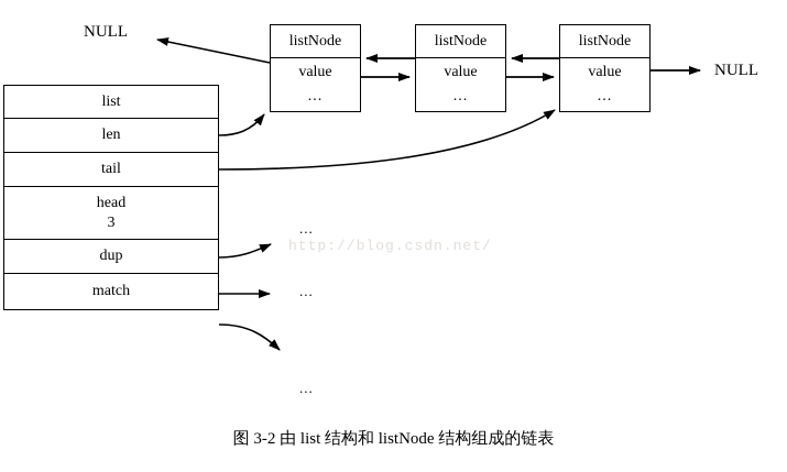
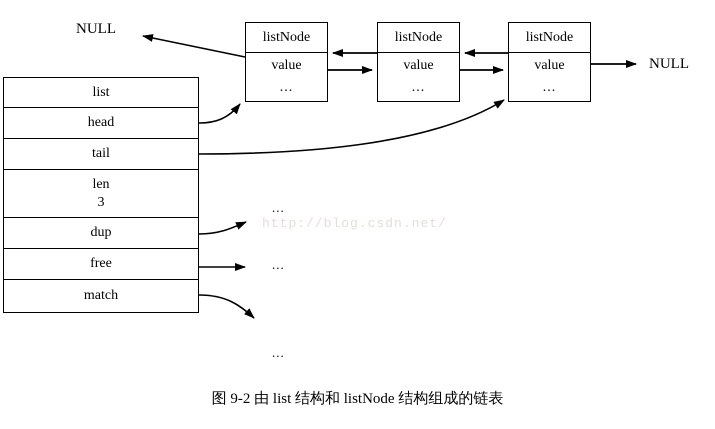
  list
- len
+ head
  tail
- head
+ len
  3
  dup
+ free
  match
  listNode
  value
  ...
  listNode
  value
  ...
  listNode
  value
  ...
  NULL
  NULL
  ...
  ...
  ...
  http://blog.csdn.net/
- 图 3-2 由 list 结构和 listNode 结构组成的链表
+ 图 9-2 由 list 结构和 listNode 结构组成的链表
